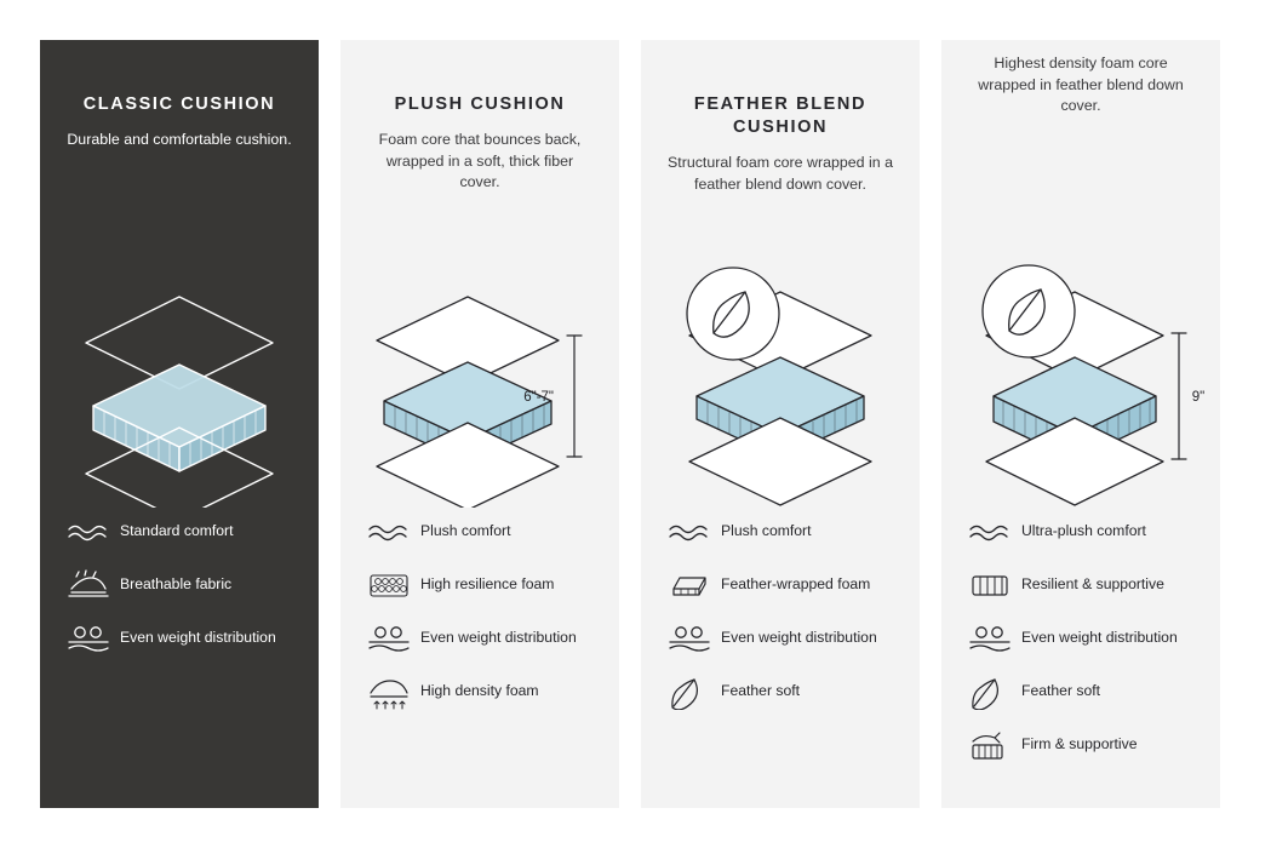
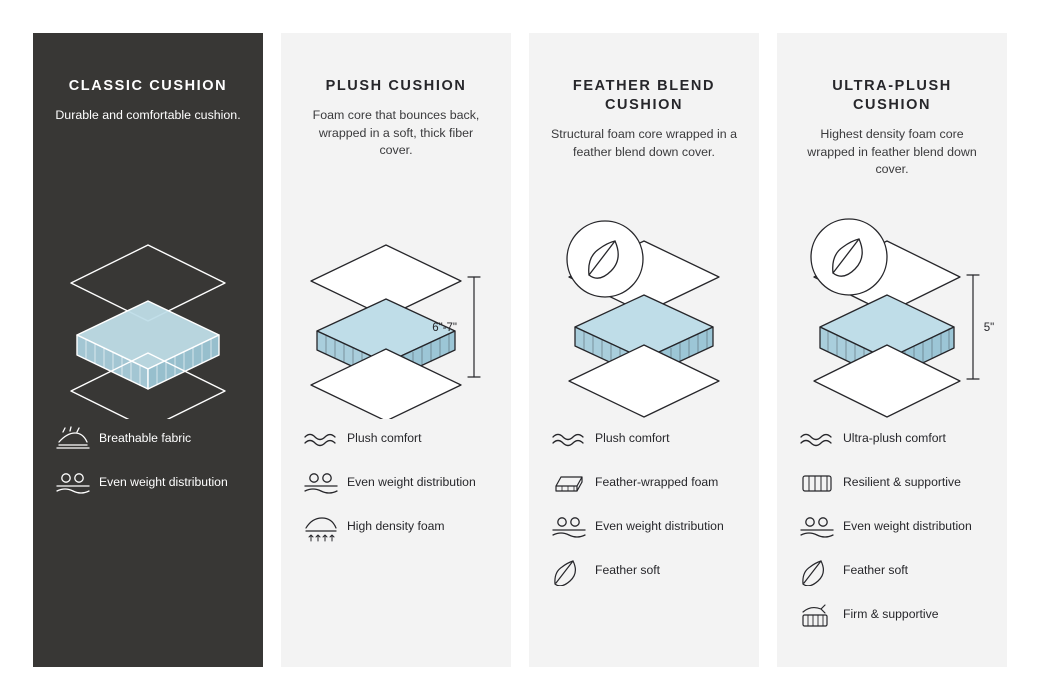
  CLASSIC CUSHION
  Durable and comfortable cushion.
- Standard comfort
  Breathable fabric
  Even weight distribution
  PLUSH CUSHION
  Foam core that bounces back, wrapped in a soft, thick fiber cover.
  6"-7"
  Plush comfort
- High resilience foam
  Even weight distribution
  High density foam
  FEATHER BLEND CUSHION
  Structural foam core wrapped in a feather blend down cover.
  Plush comfort
  Feather-wrapped foam
  Even weight distribution
  Feather soft
+ ULTRA-PLUSH CUSHION
  Highest density foam core wrapped in feather blend down cover.
- 9"
+ 5"
  Ultra-plush comfort
  Resilient & supportive
  Even weight distribution
  Feather soft
  Firm & supportive
